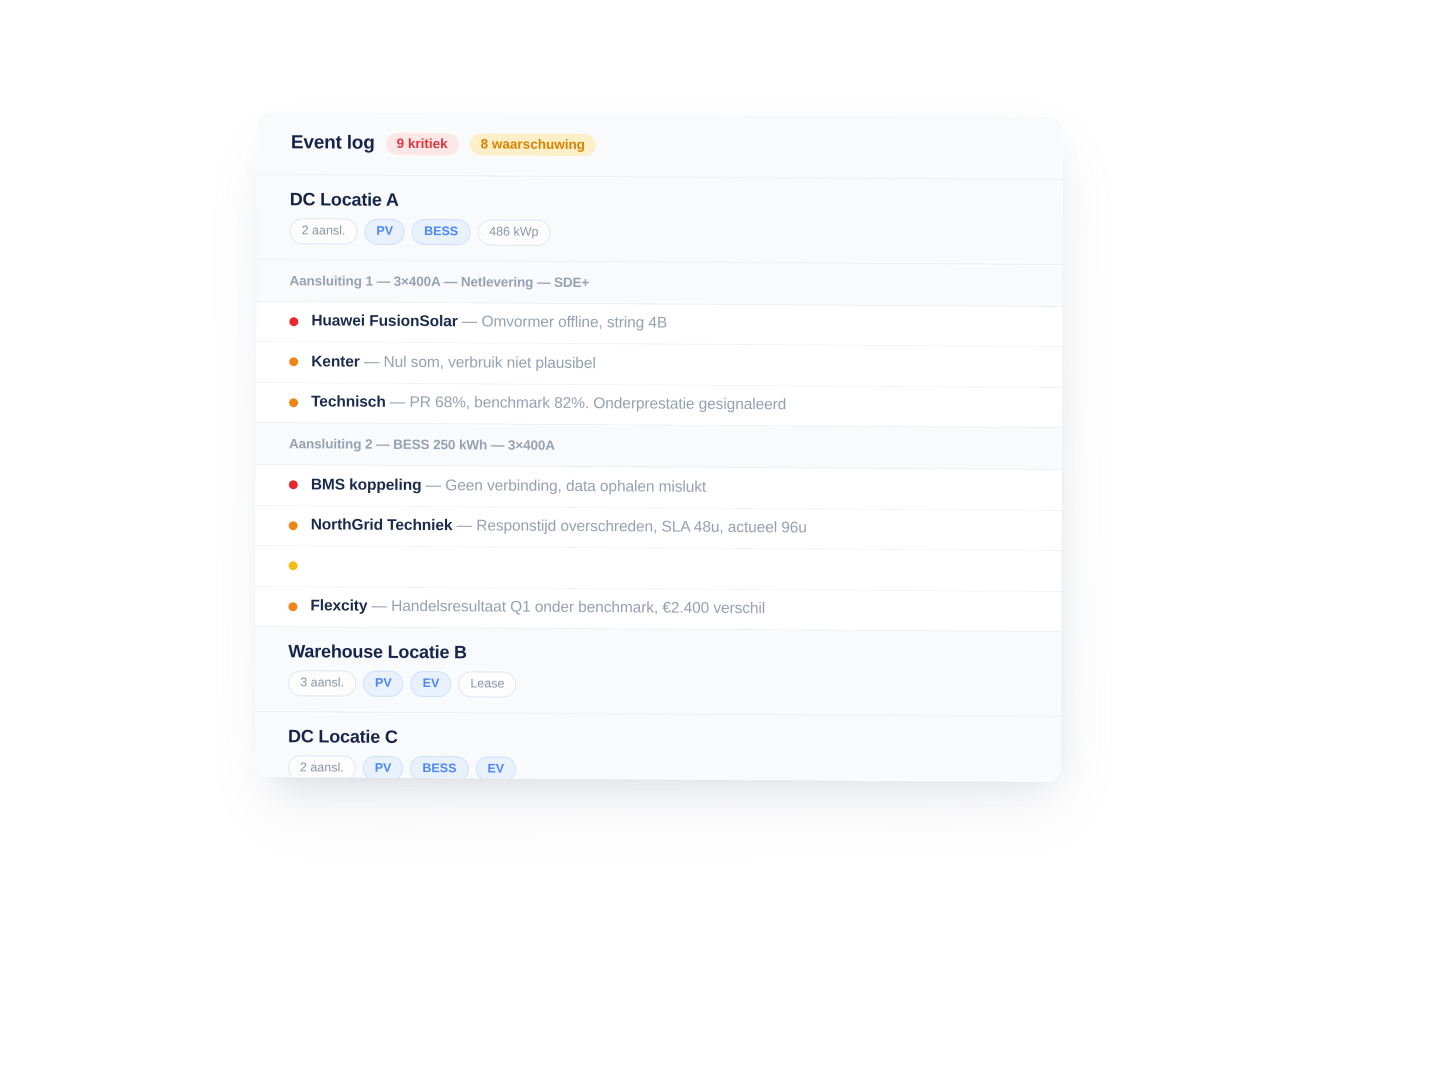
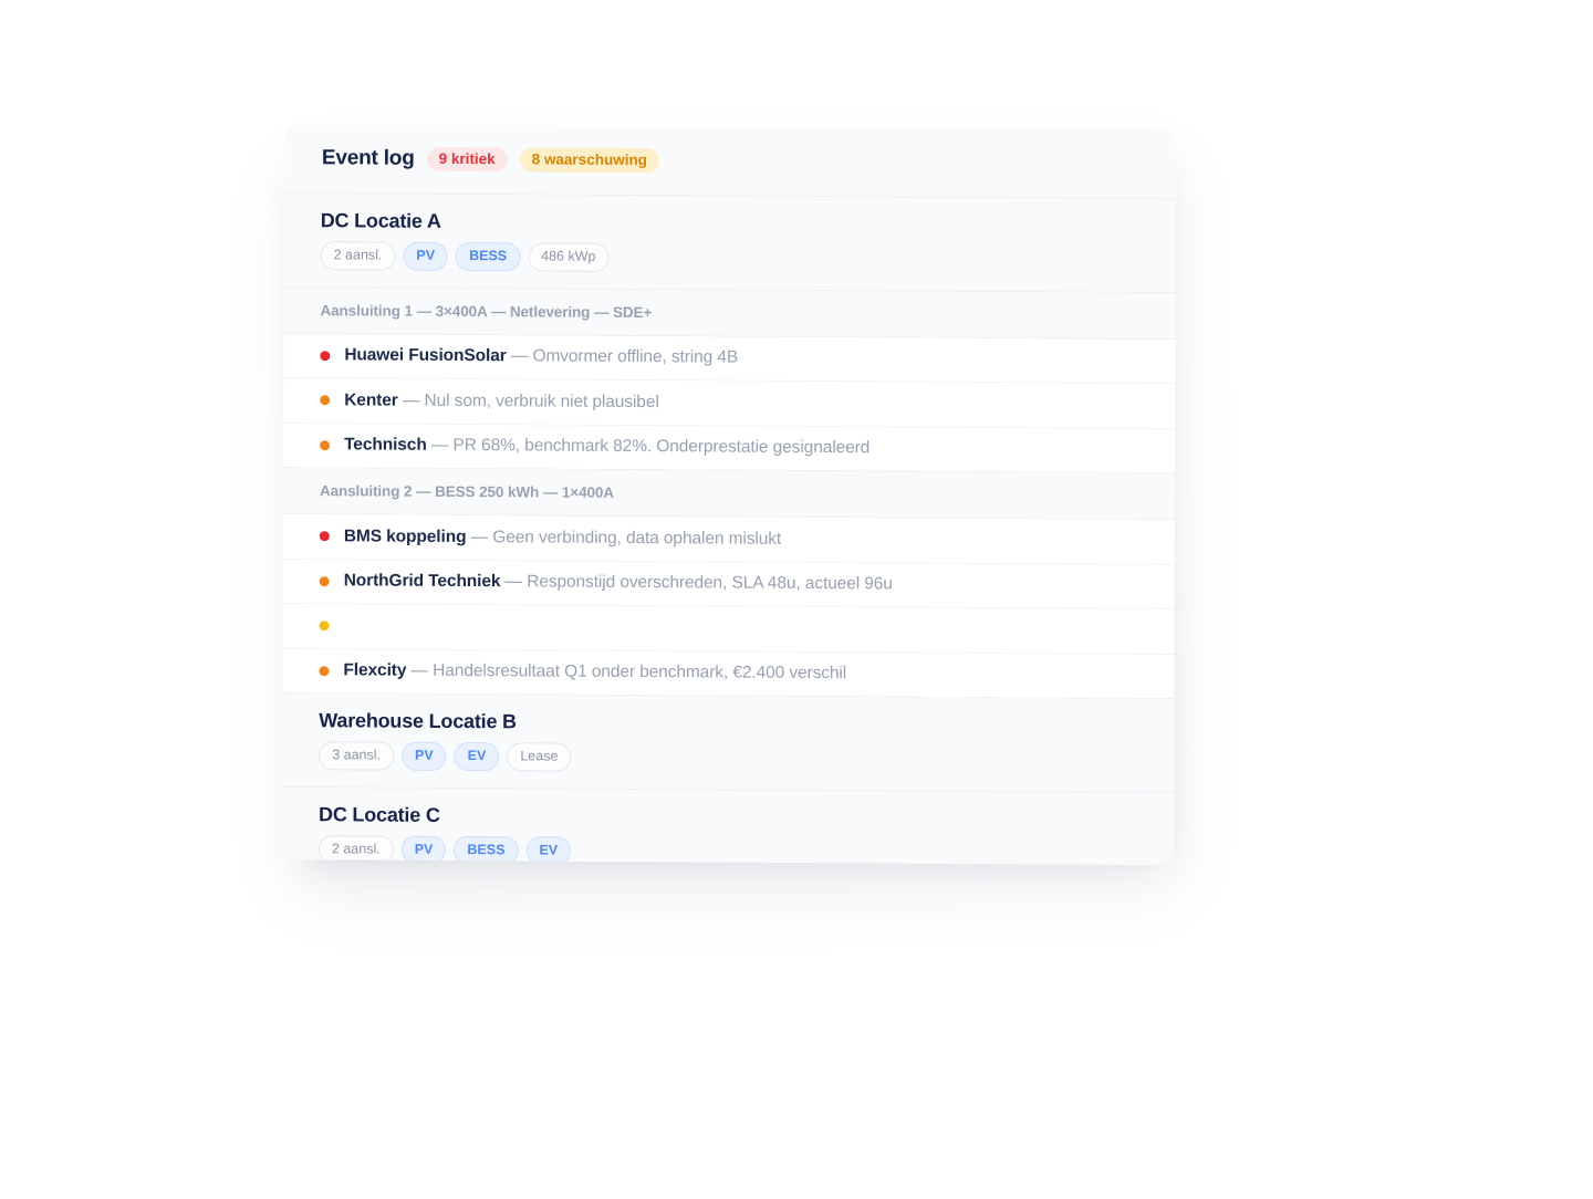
  Event log
  9 kritiek
  8 waarschuwing
  DC Locatie A
  2 aansl.
  PV
  BESS
  486 kWp
  Aansluiting 1 — 3×400A — Netlevering — SDE+
  Huawei FusionSolar — Omvormer offline, string 4B
  Kenter — Nul som, verbruik niet plausibel
  Technisch — PR 68%, benchmark 82%. Onderprestatie gesignaleerd
- Aansluiting 2 — BESS 250 kWh — 3×400A
+ Aansluiting 2 — BESS 250 kWh — 1×400A
  BMS koppeling — Geen verbinding, data ophalen mislukt
  NorthGrid Techniek — Responstijd overschreden, SLA 48u, actueel 96u
  Flexcity — Handelsresultaat Q1 onder benchmark, €2.400 verschil
  Warehouse Locatie B
  3 aansl.
  PV
  EV
  Lease
  DC Locatie C
  2 aansl.
  PV
  BESS
  EV
